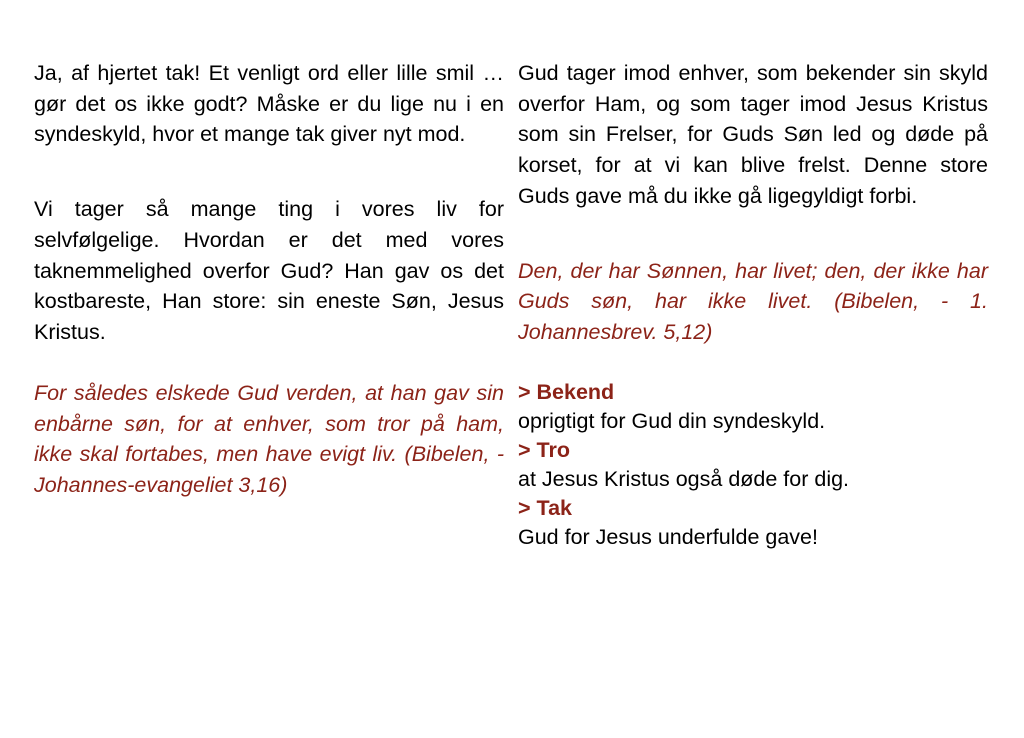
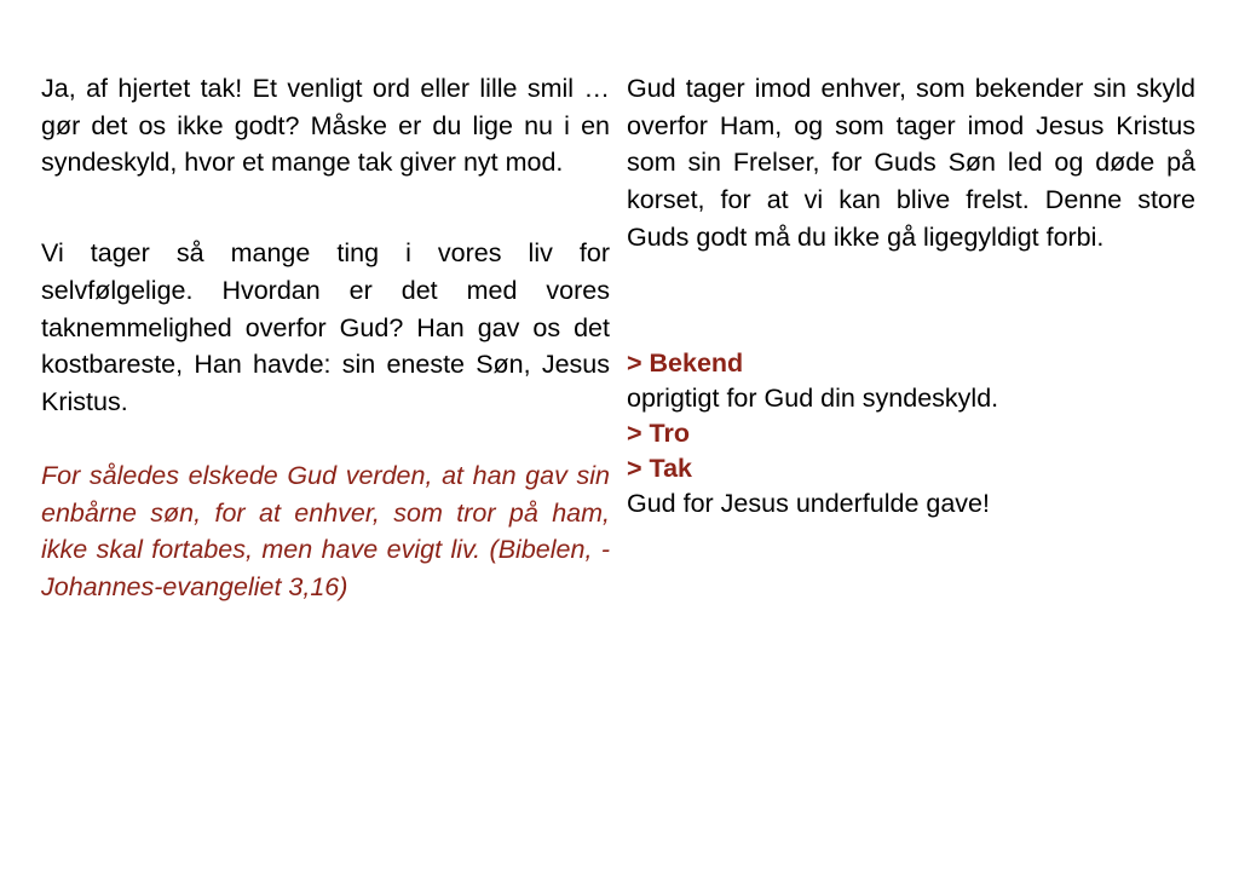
  Ja, af hjertet tak! Et venligt ord eller lille smil … gør det os ikke godt? Måske er du lige nu i en syndeskyld, hvor et mange tak giver nyt mod.
- Vi tager så mange ting i vores liv for selvfølgelige. Hvordan er det med vores taknemmelighed overfor Gud? Han gav os det kostbareste, Han store: sin eneste Søn, Jesus Kristus.
+ Vi tager så mange ting i vores liv for selvfølgelige. Hvordan er det med vores taknemmelighed overfor Gud? Han gav os det kostbareste, Han havde: sin eneste Søn, Jesus Kristus.
  For således elskede Gud verden, at han gav sin enbårne søn, for at enhver, som tror på ham, ikke skal fortabes, men have evigt liv. (Bibelen, - Johannes-evangeliet 3,16)
- Gud tager imod enhver, som bekender sin skyld overfor Ham, og som tager imod Jesus Kristus som sin Frelser, for Guds Søn led og døde på korset, for at vi kan blive frelst. Denne store Guds gave må du ikke gå ligegyldigt forbi.
+ Gud tager imod enhver, som bekender sin skyld overfor Ham, og som tager imod Jesus Kristus som sin Frelser, for Guds Søn led og døde på korset, for at vi kan blive frelst. Denne store Guds godt må du ikke gå ligegyldigt forbi.
- Den, der har Sønnen, har livet; den, der ikke har Guds søn, har ikke livet. (Bibelen, - 1. Johannesbrev. 5,12)
  > Bekend
  oprigtigt for Gud din syndeskyld.
  > Tro
- at Jesus Kristus også døde for dig.
  > Tak
  Gud for Jesus underfulde gave!
